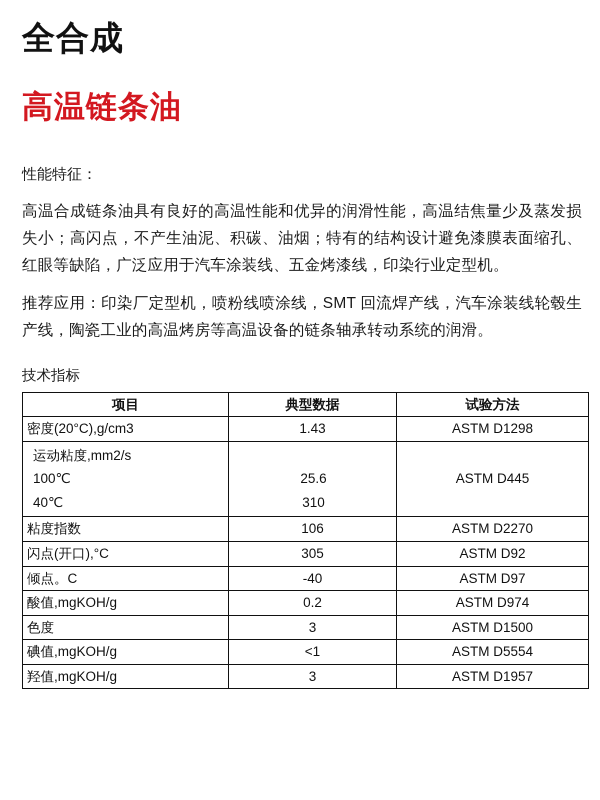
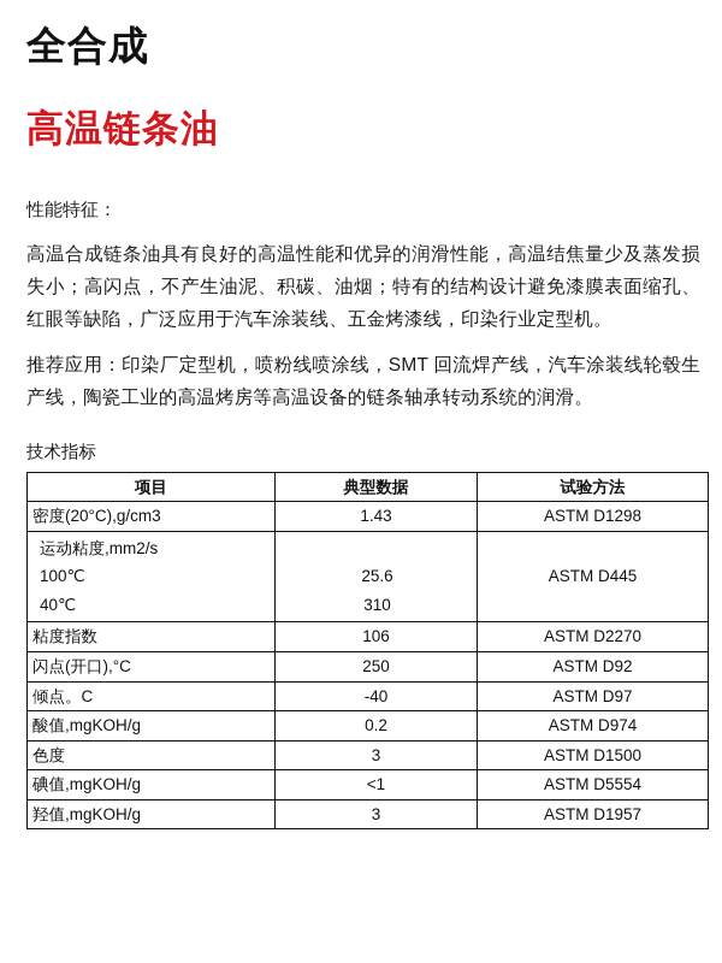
  全合成
  高温链条油
  性能特征：
  高温合成链条油具有良好的高温性能和优异的润滑性能，高温结焦量少及蒸发损失小；高闪点，不产生油泥、积碳、油烟；特有的结构设计避免漆膜表面缩孔、红眼等缺陷，广泛应用于汽车涂装线、五金烤漆线，印染行业定型机。
  推荐应用：印染厂定型机，喷粉线喷涂线，SMT 回流焊产线，汽车涂装线轮毂生产线，陶瓷工业的高温烤房等高温设备的链条轴承转动系统的润滑。
  技术指标
  项目	典型数据	试验方法
  密度(20°C),g/cm3	1.43	ASTM D1298
  运动粘度,mm2/s 100℃ 40℃	25.6 310	ASTM D445
  粘度指数	106	ASTM D2270
- 闪点(开口),°C	305	ASTM D92
+ 闪点(开口),°C	250	ASTM D92
  倾点。C	-40	ASTM D97
  酸值,mgKOH/g	0.2	ASTM D974
  色度	3	ASTM D1500
  碘值,mgKOH/g	<1	ASTM D5554
  羟值,mgKOH/g	3	ASTM D1957
